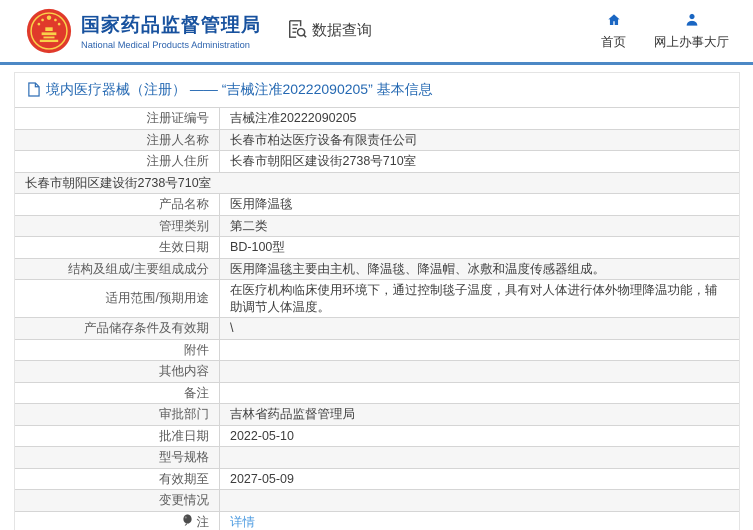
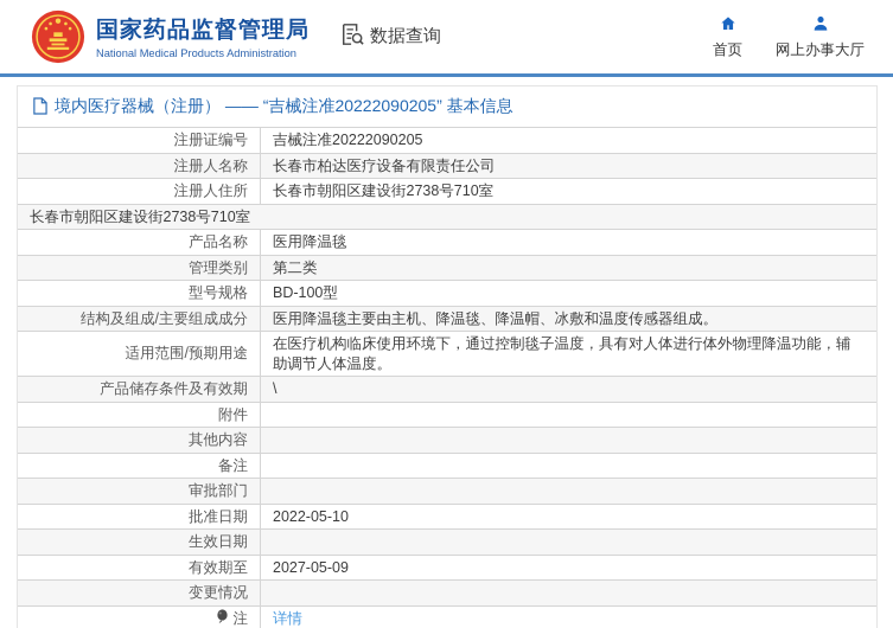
  国家药品监督管理局
  National Medical Products Administration
  数据查询
  首页
  网上办事大厅
  境内医疗器械（注册） —— “吉械注准20222090205” 基本信息
  注册证编号
  吉械注准20222090205
  注册人名称
  长春市柏达医疗设备有限责任公司
  注册人住所
  长春市朝阳区建设街2738号710室
  长春市朝阳区建设街2738号710室
  产品名称
  医用降温毯
  管理类别
  第二类
- 生效日期
+ 型号规格
  BD-100型
  结构及组成/主要组成成分
  医用降温毯主要由主机、降温毯、降温帽、冰敷和温度传感器组成。
  适用范围/预期用途
  在医疗机构临床使用环境下，通过控制毯子温度，具有对人体进行体外物理降温功能，辅助调节人体温度。
  产品储存条件及有效期
  \
  附件
  其他内容
  备注
  审批部门
- 吉林省药品监督管理局
  批准日期
  2022-05-10
- 型号规格
+ 生效日期
  有效期至
  2027-05-09
  变更情况
  注
  详情
